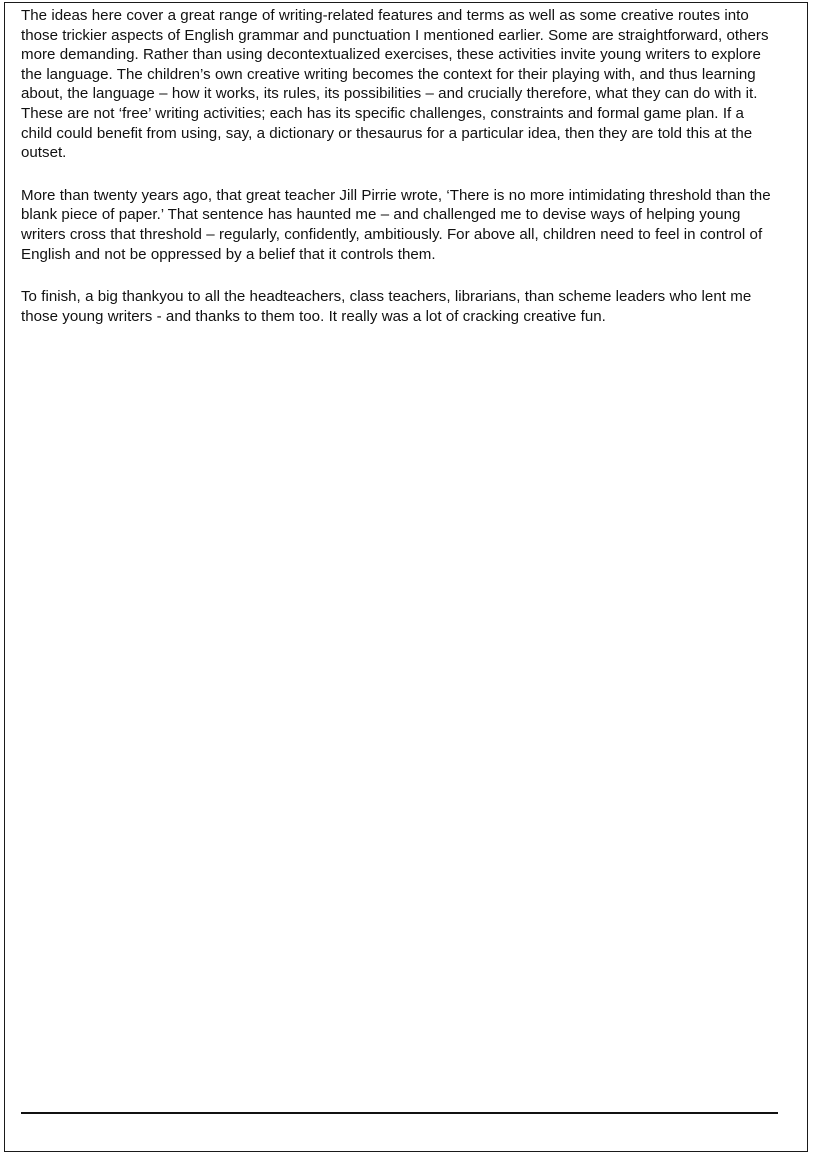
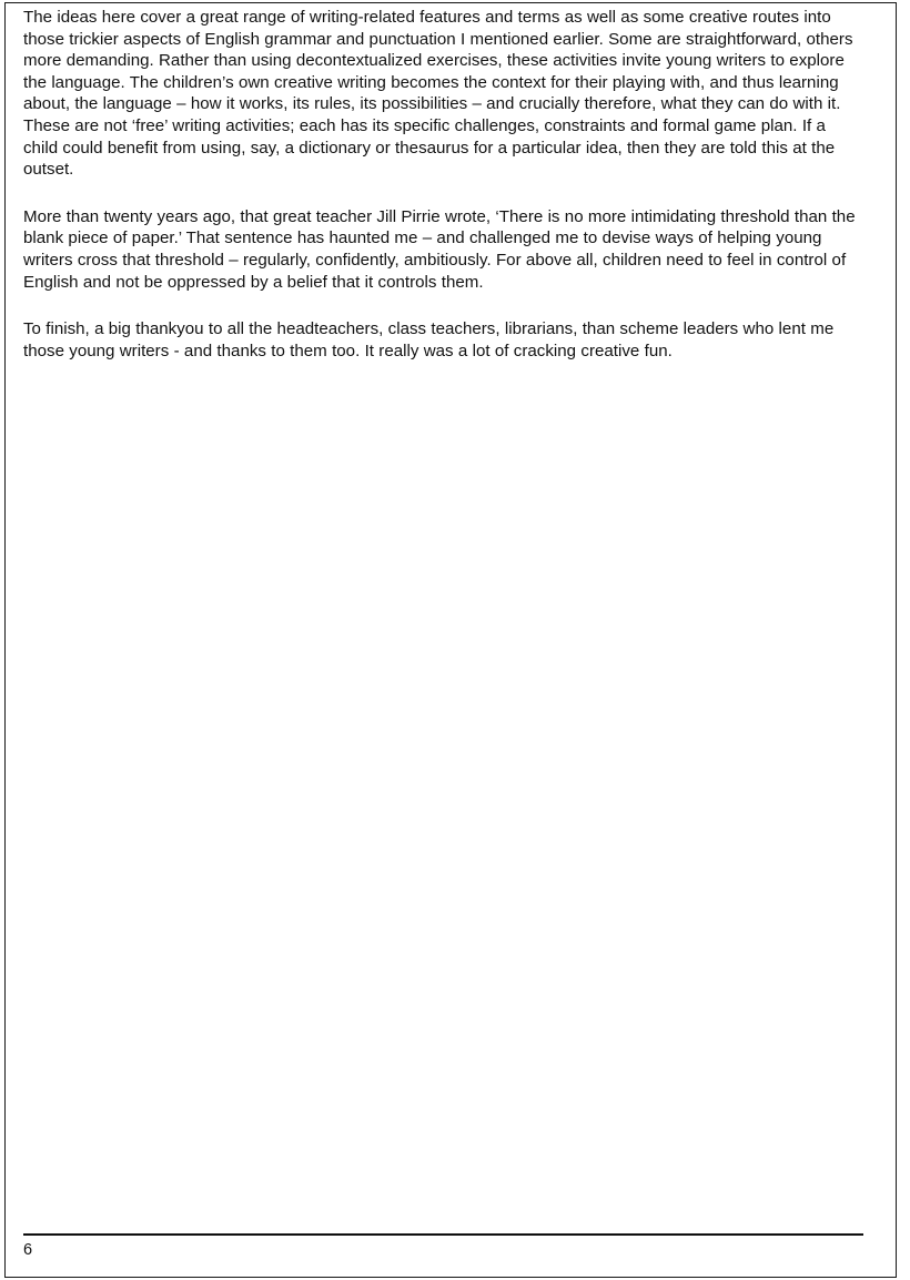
  The ideas here cover a great range of writing-related features and terms as well as some creative routes into those trickier aspects of English grammar and punctuation I mentioned earlier. Some are straightforward, others more demanding. Rather than using decontextualized exercises, these activities invite young writers to explore the language. The children’s own creative writing becomes the context for their playing with, and thus learning about, the language – how it works, its rules, its possibilities – and crucially therefore, what they can do with it. These are not ‘free’ writing activities; each has its specific challenges, constraints and formal game plan. If a child could benefit from using, say, a dictionary or thesaurus for a particular idea, then they are told this at the outset.
  More than twenty years ago, that great teacher Jill Pirrie wrote, ‘There is no more intimidating threshold than the blank piece of paper.’ That sentence has haunted me – and challenged me to devise ways of helping young writers cross that threshold – regularly, confidently, ambitiously. For above all, children need to feel in control of English and not be oppressed by a belief that it controls them.
  To finish, a big thankyou to all the headteachers, class teachers, librarians, than scheme leaders who lent me those young writers - and thanks to them too. It really was a lot of cracking creative fun.
+ 6
